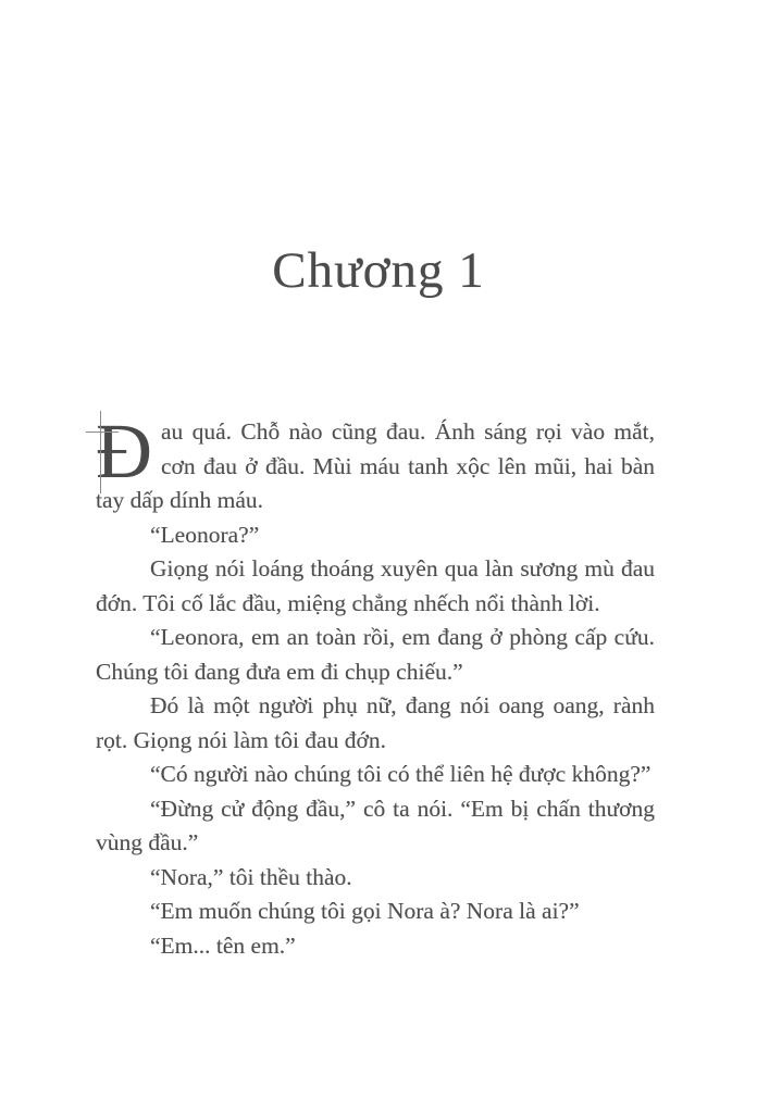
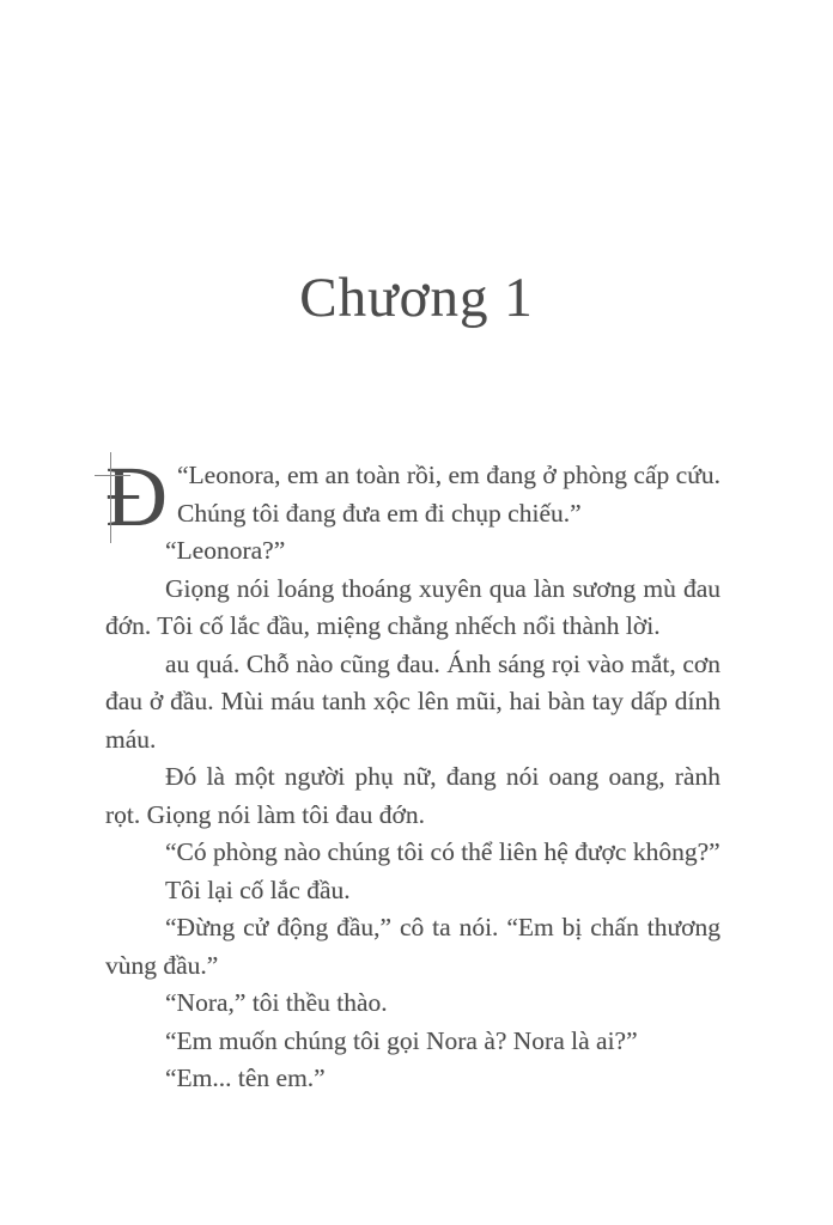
  Chương 1
  Đ
- au quá. Chỗ nào cũng đau. Ánh sáng rọi vào mắt, cơn đau ở đầu. Mùi máu tanh xộc lên mũi, hai bàn tay dấp dính máu.
+ “Leonora, em an toàn rồi, em đang ở phòng cấp cứu. Chúng tôi đang đưa em đi chụp chiếu.”
  “Leonora?”
  Giọng nói loáng thoáng xuyên qua làn sương mù đau đớn. Tôi cố lắc đầu, miệng chẳng nhếch nổi thành lời.
- “Leonora, em an toàn rồi, em đang ở phòng cấp cứu. Chúng tôi đang đưa em đi chụp chiếu.”
+ au quá. Chỗ nào cũng đau. Ánh sáng rọi vào mắt, cơn đau ở đầu. Mùi máu tanh xộc lên mũi, hai bàn tay dấp dính máu.
  Đó là một người phụ nữ, đang nói oang oang, rành rọt. Giọng nói làm tôi đau đớn.
- “Có người nào chúng tôi có thể liên hệ được không?”
+ “Có phòng nào chúng tôi có thể liên hệ được không?”
+ Tôi lại cố lắc đầu.
  “Đừng cử động đầu,” cô ta nói. “Em bị chấn thương vùng đầu.”
  “Nora,” tôi thều thào.
  “Em muốn chúng tôi gọi Nora à? Nora là ai?”
  “Em... tên em.”
